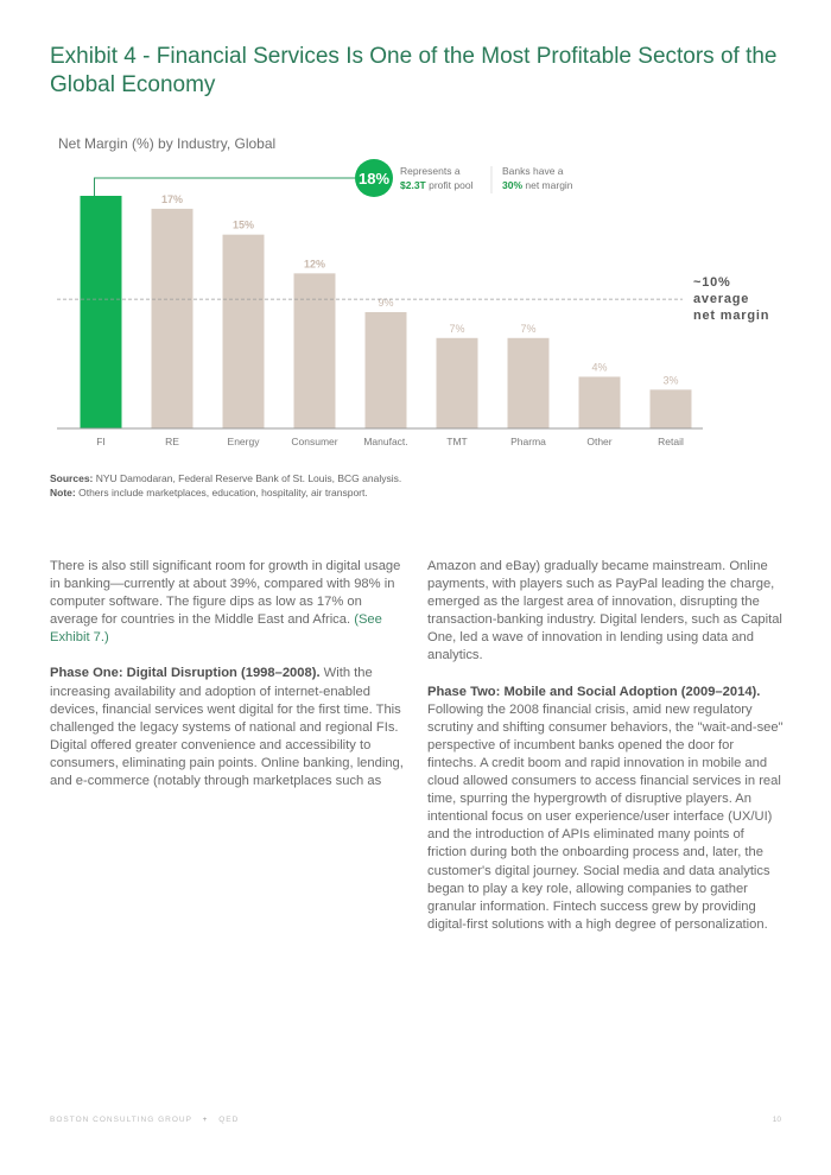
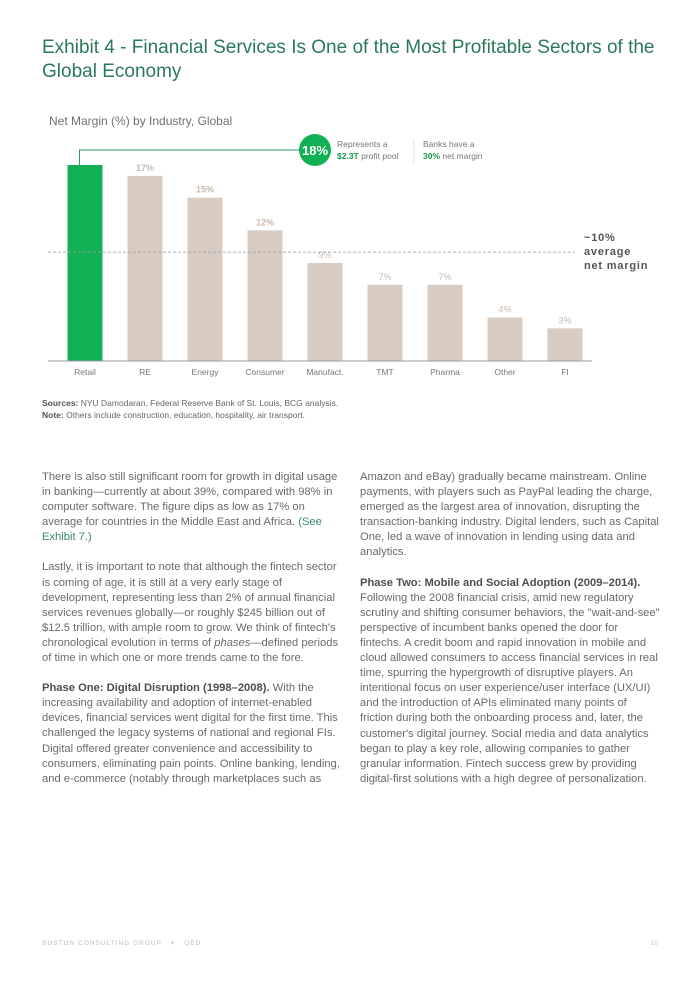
  Exhibit 4 - Financial Services Is One of the Most Profitable Sectors of the Global Economy
  Net Margin (%) by Industry, Global
  17%
  15%
  12%
  9%
  7%
  7%
  4%
  3%
- FI
+ Retail
  RE
  Energy
  Consumer
  Manufact.
  TMT
  Pharma
  Other
- Retail
+ FI
  ~10%
  average
  net margin
  18%
  Represents a
  $2.3T profit pool
  Banks have a
  30% net margin
  Sources: NYU Damodaran, Federal Reserve Bank of St. Louis, BCG analysis.
- Note: Others include marketplaces, education, hospitality, air transport.
+ Note: Others include construction, education, hospitality, air transport.
  There is also still significant room for growth in digital usage in banking—currently at about 39%, compared with 98% in computer software. The figure dips as low as 17% on average for countries in the Middle East and Africa. (See Exhibit 7.)
+ Lastly, it is important to note that although the fintech sector is coming of age, it is still at a very early stage of development, representing less than 2% of annual financial services revenues globally—or roughly $245 billion out of $12.5 trillion, with ample room to grow. We think of fintech's chronological evolution in terms of phases—defined periods of time in which one or more trends came to the fore.
  Phase One: Digital Disruption (1998–2008). With the increasing availability and adoption of internet-enabled devices, financial services went digital for the first time. This challenged the legacy systems of national and regional FIs. Digital offered greater convenience and accessibility to consumers, eliminating pain points. Online banking, lending, and e-commerce (notably through marketplaces such as
  Amazon and eBay) gradually became mainstream. Online payments, with players such as PayPal leading the charge, emerged as the largest area of innovation, disrupting the transaction-banking industry. Digital lenders, such as Capital One, led a wave of innovation in lending using data and analytics.
  Phase Two: Mobile and Social Adoption (2009–2014). Following the 2008 financial crisis, amid new regulatory scrutiny and shifting consumer behaviors, the "wait-and-see" perspective of incumbent banks opened the door for fintechs. A credit boom and rapid innovation in mobile and cloud allowed consumers to access financial services in real time, spurring the hypergrowth of disruptive players. An intentional focus on user experience/user interface (UX/UI) and the introduction of APIs eliminated many points of friction during both the onboarding process and, later, the customer's digital journey. Social media and data analytics began to play a key role, allowing companies to gather granular information. Fintech success grew by providing digital-first solutions with a high degree of personalization.
